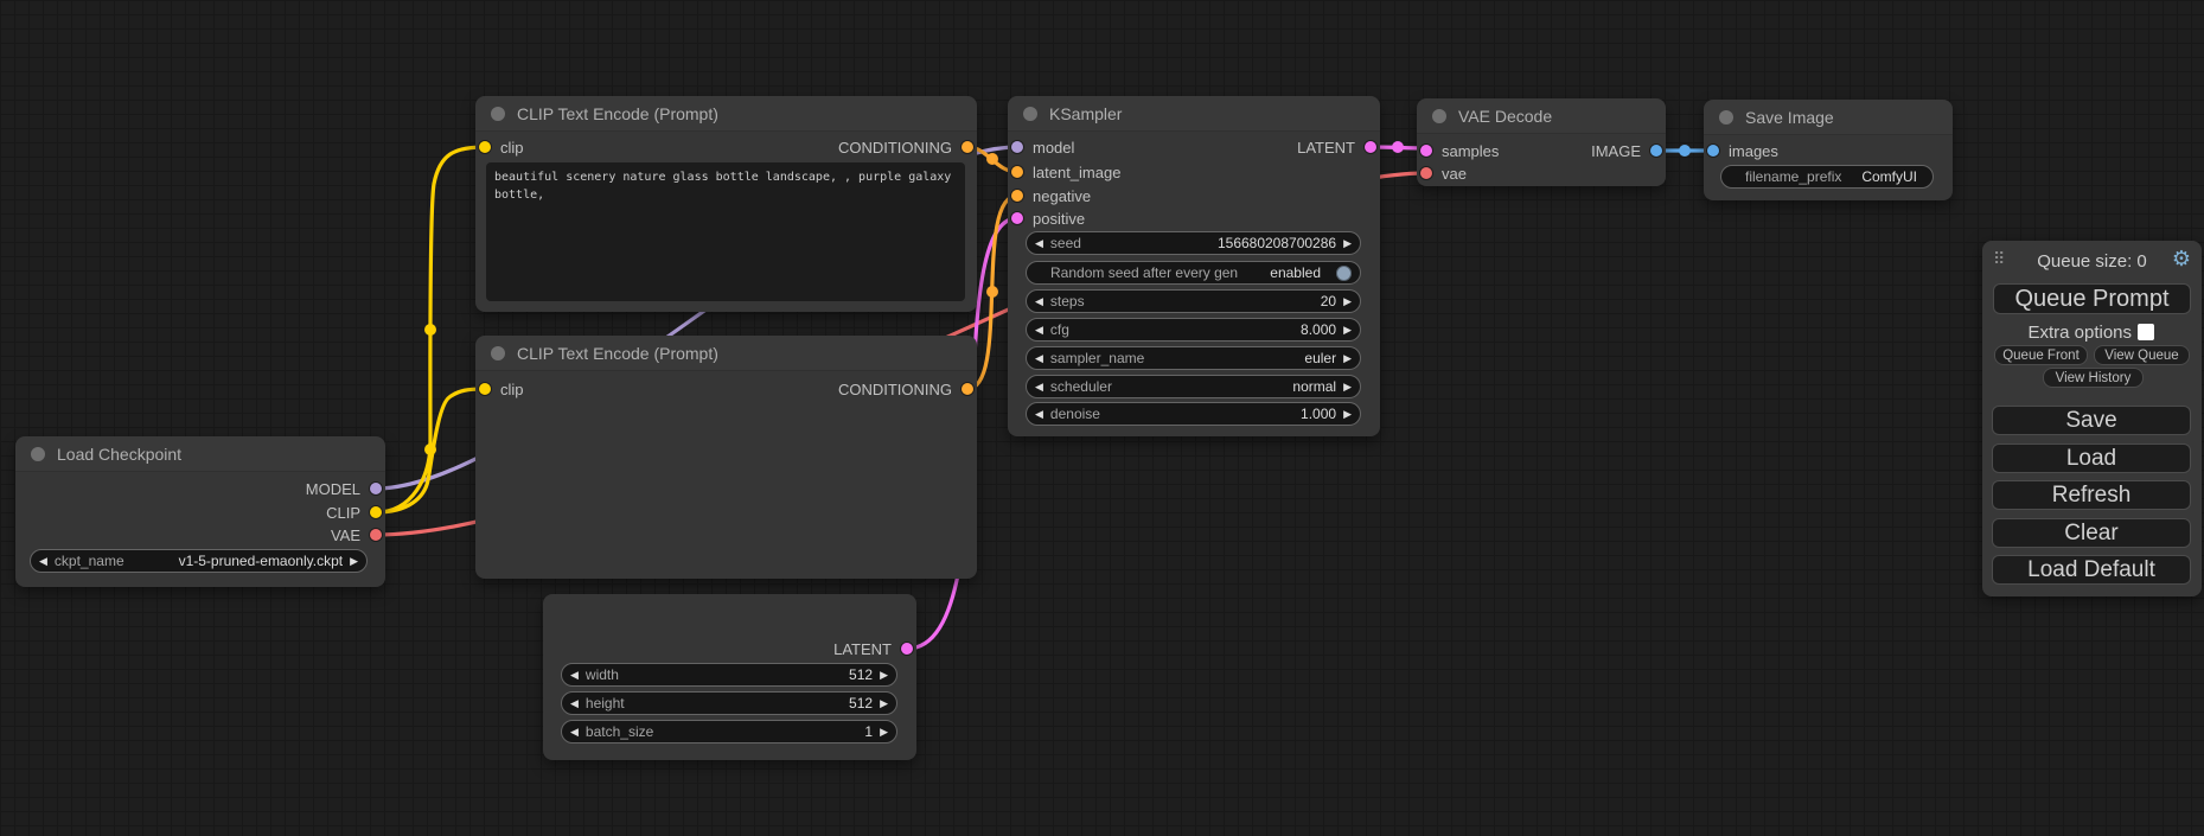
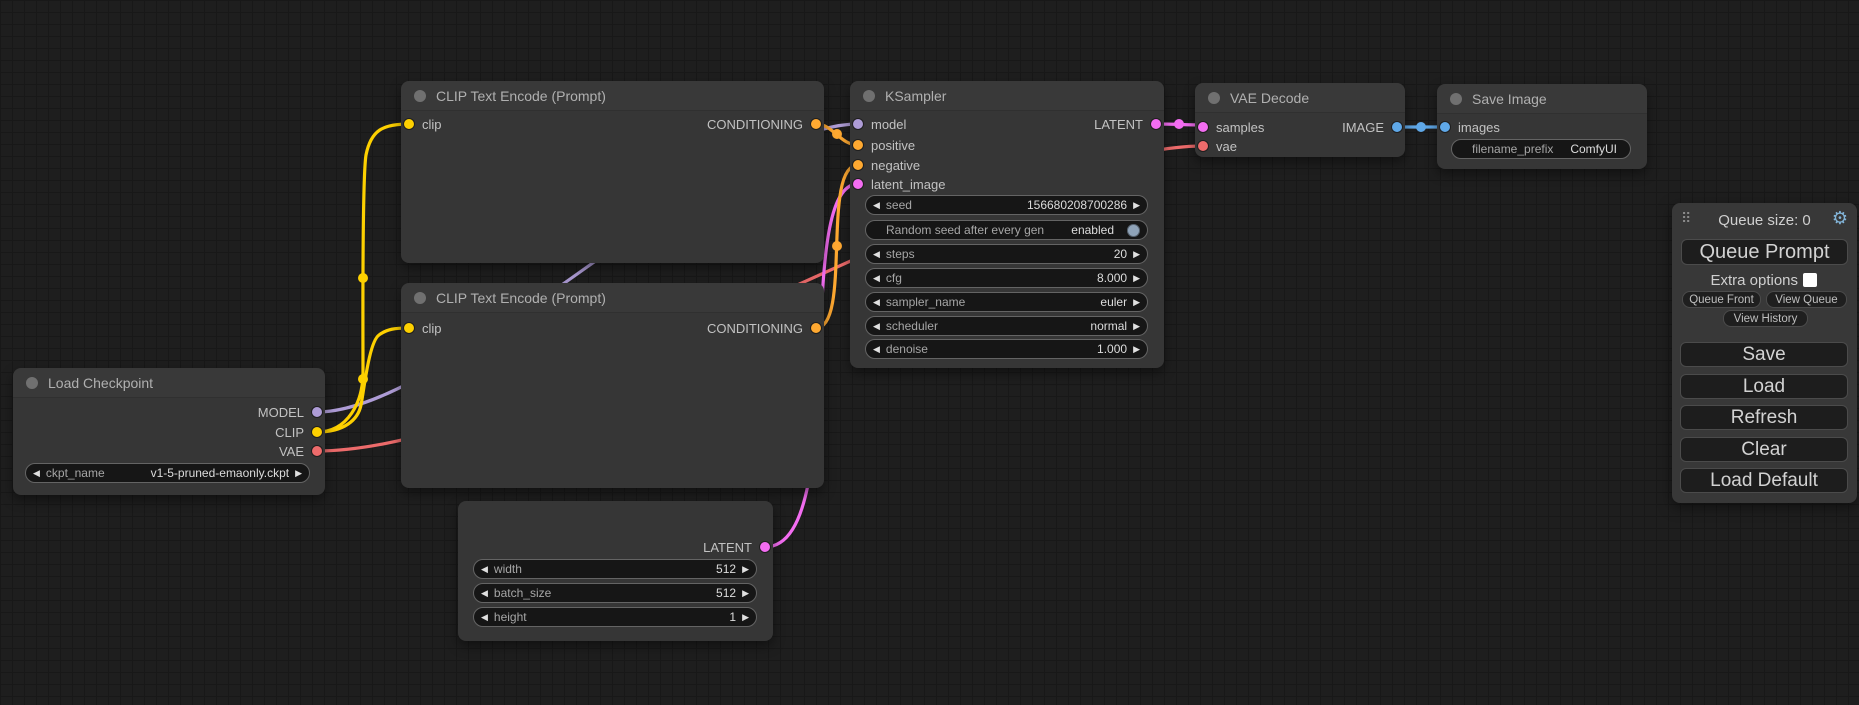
  Load Checkpoint
  MODEL
  CLIP
  VAE
  ◀
  ckpt_name
  v1-5-pruned-emaonly.ckpt
  ▶
  CLIP Text Encode (Prompt)
  clip
  CONDITIONING
- beautiful scenery nature glass bottle landscape, , purple galaxy bottle,
  CLIP Text Encode (Prompt)
  clip
  CONDITIONING
  KSampler
  model
- latent_image
+ positive
  negative
- positive
+ latent_image
  LATENT
  ◀
  seed
  156680208700286
  ▶
  Random seed after every gen
  enabled
  ◀
  steps
  20
  ▶
  ◀
  cfg
  8.000
  ▶
  ◀
  sampler_name
  euler
  ▶
  ◀
  scheduler
  normal
  ▶
  ◀
  denoise
  1.000
  ▶
  VAE Decode
  samples
  vae
  IMAGE
  Save Image
  images
  filename_prefix
  ComfyUI
  LATENT
  ◀
  width
  512
  ▶
  ◀
- height
+ batch_size
  512
  ▶
  ◀
- batch_size
+ height
  1
  ▶
  ⠿
  Queue size: 0
  ⚙
  Queue Prompt
  Extra options
  Queue Front
  View Queue
  View History
  Save
  Load
  Refresh
  Clear
  Load Default
